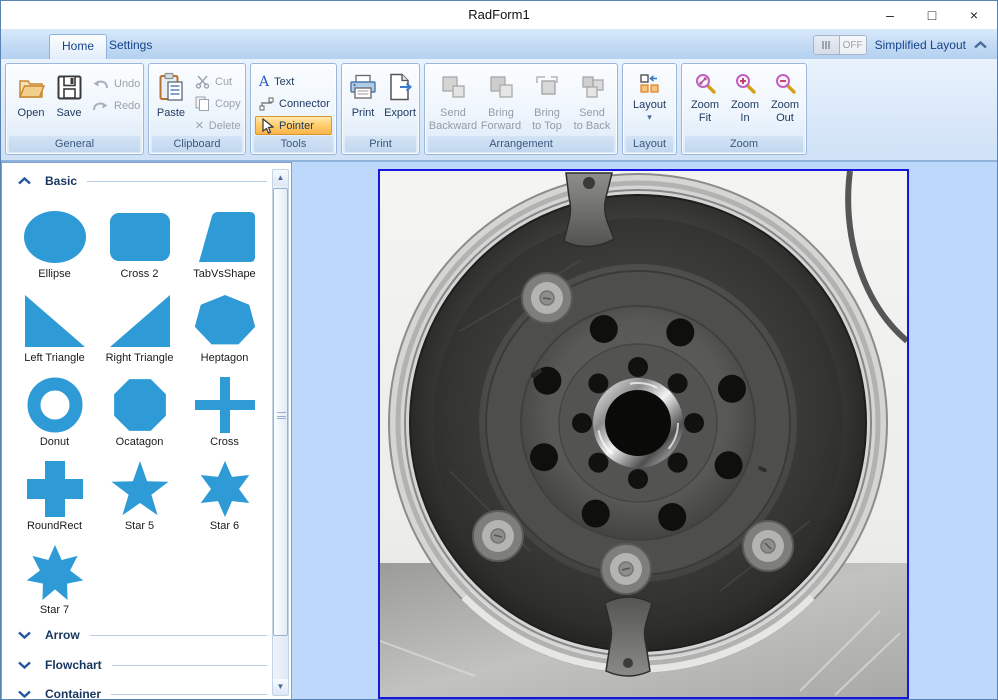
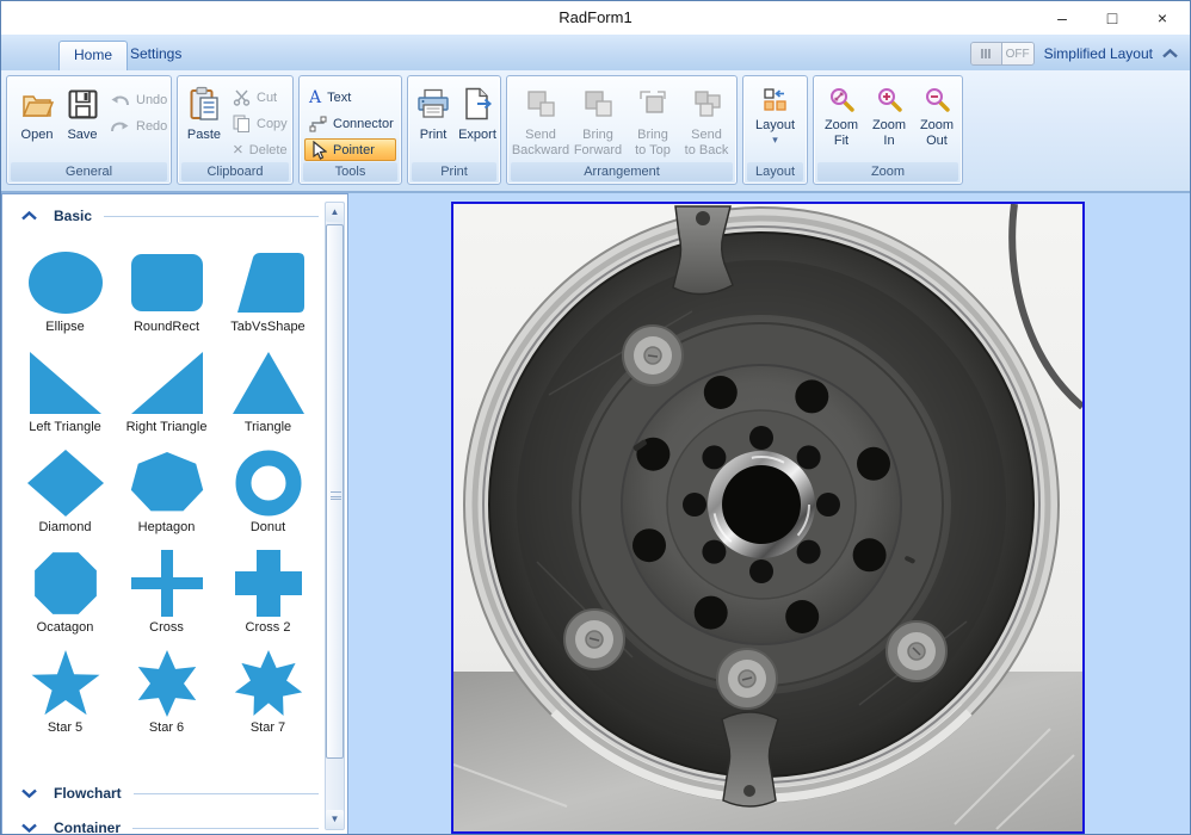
  RadForm1
  –
  □
  ×
  Home
  Settings
  OFF
  Simplified Layout
  Open
  Save
  Undo
  Redo
  General
  Paste
  Cut
  Copy
  ×
  Delete
  Clipboard
  A
  Text
  Connector
  Pointer
  Tools
  Print
  Export
  Print
  Send
  Backward
  Bring
  Forward
  Bring
  to Top
  Send
  to Back
  Arrangement
  Layout
  ▾
  Layout
  Zoom
  Fit
  Zoom
  In
  Zoom
  Out
  Zoom
  Basic
  Ellipse
- Cross 2
+ RoundRect
  TabVsShape
  Left Triangle
  Right Triangle
+ Triangle
+ Diamond
  Heptagon
  Donut
  Ocatagon
  Cross
- RoundRect
+ Cross 2
  Star 5
  Star 6
  Star 7
- Arrow
  Flowchart
  Container
  ▲
  ▼
